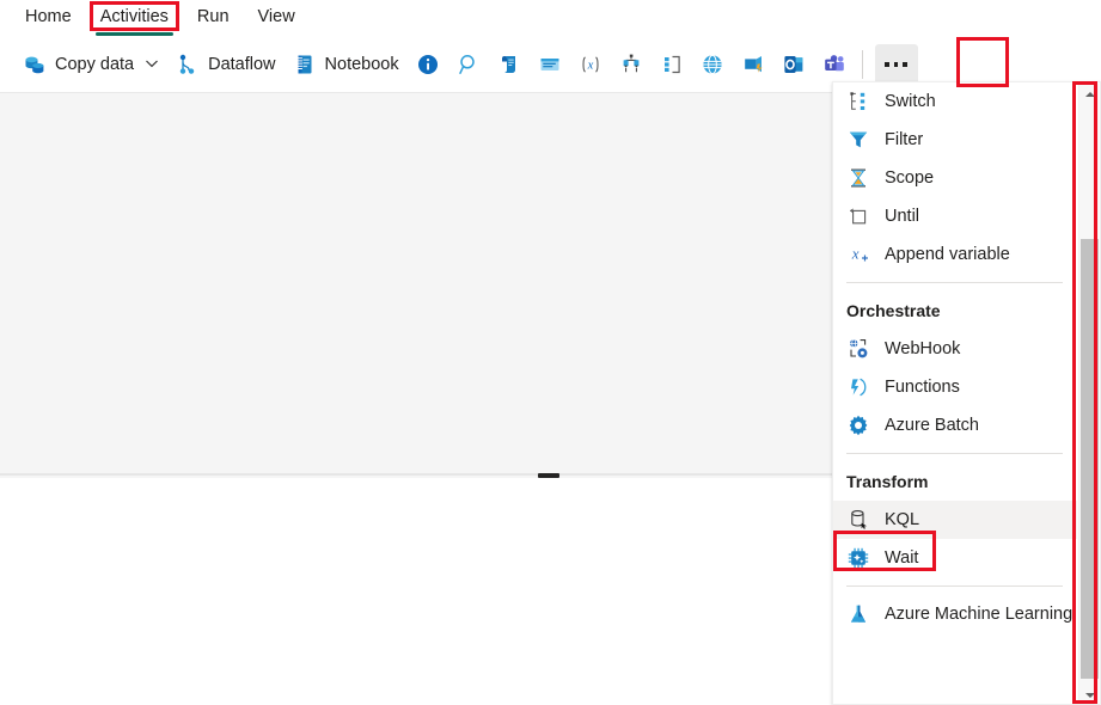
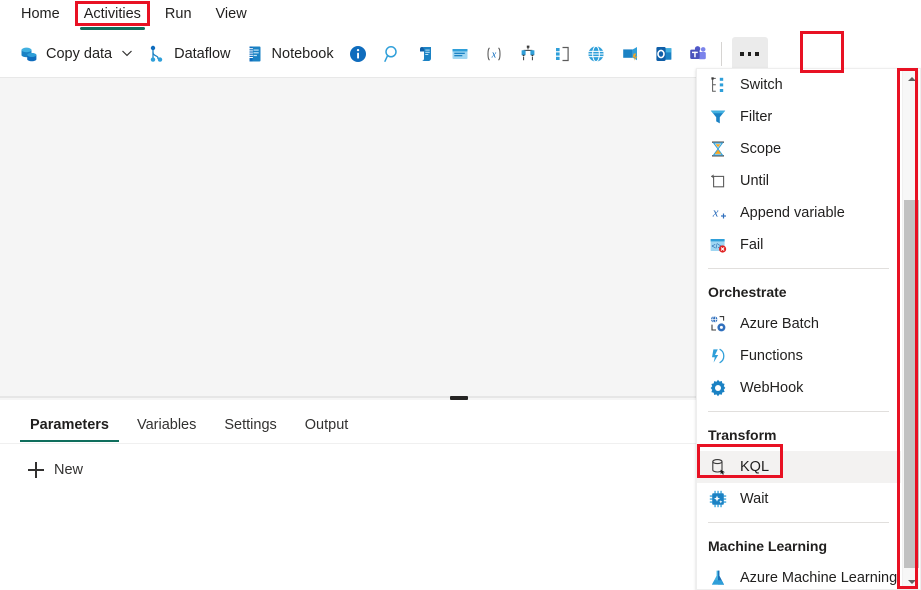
  Home
  Activities
  Run
  View
  Copy data
  Dataflow
  Notebook
  x
+ Parameters
+ Variables
+ Settings
+ Output
+ New
  Switch
  Filter
  Scope
  Until
  x
  Append variable
+ Fail
  Orchestrate
- WebHook
+ Azure Batch
  Functions
- Azure Batch
+ WebHook
  Transform
  KQL
  Wait
+ Machine Learning
  Azure Machine Learning
